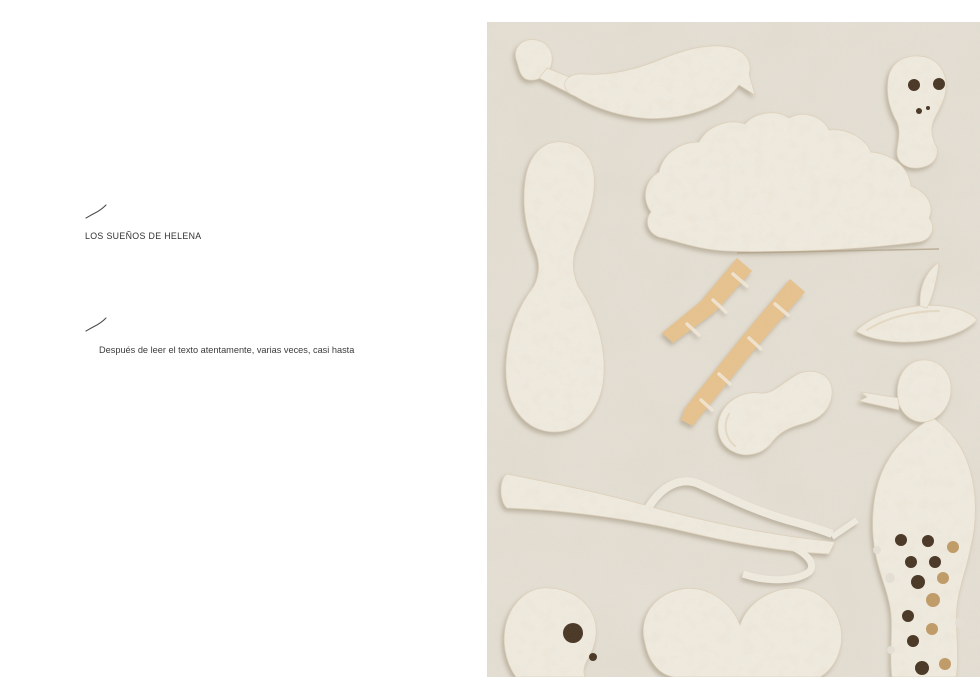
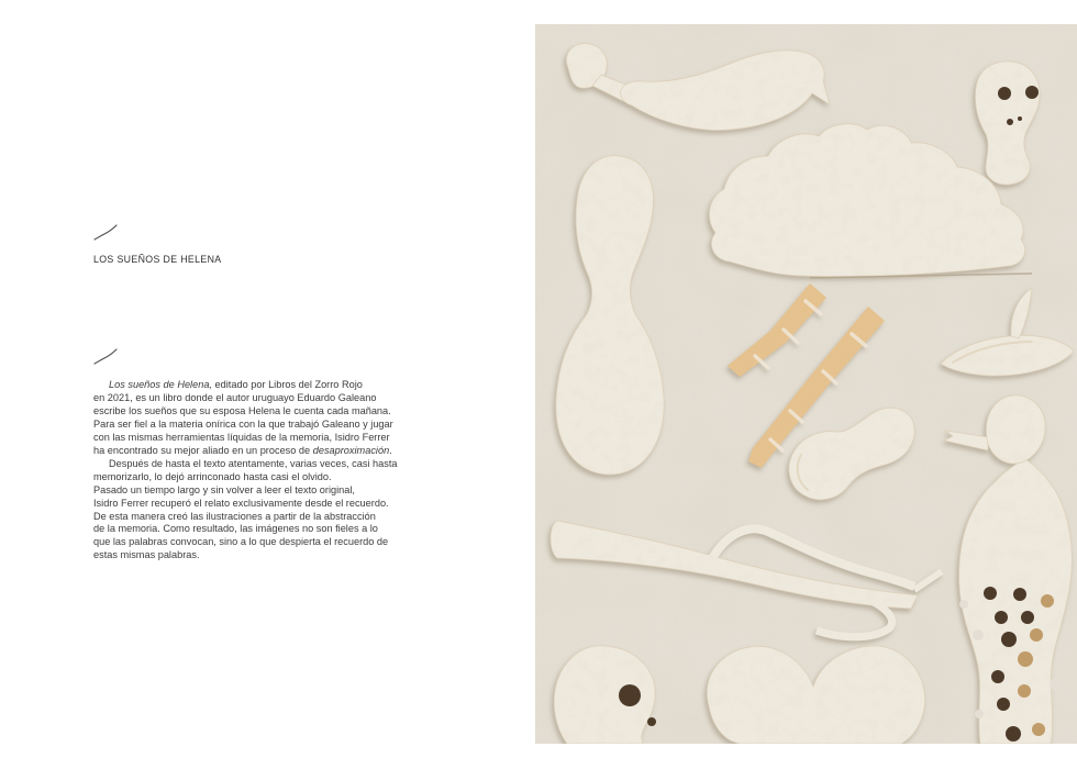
  LOS SUEÑOS DE HELENA
+ Los sueños de Helena, editado por Libros del Zorro Rojo
+ en 2021, es un libro donde el autor uruguayo Eduardo Galeano
+ escribe los sueños que su esposa Helena le cuenta cada mañana.
+ Para ser fiel a la materia onírica con la que trabajó Galeano y jugar
+ con las mismas herramientas líquidas de la memoria, Isidro Ferrer
+ ha encontrado su mejor aliado en un proceso de desaproximación.
- Después de leer el texto atentamente, varias veces, casi hasta
+ Después de hasta el texto atentamente, varias veces, casi hasta
+ memorizarlo, lo dejó arrinconado hasta casi el olvido.
+ Pasado un tiempo largo y sin volver a leer el texto original,
+ Isidro Ferrer recuperó el relato exclusivamente desde el recuerdo.
+ De esta manera creó las ilustraciones a partir de la abstracción
+ de la memoria. Como resultado, las imágenes no son fieles a lo
+ que las palabras convocan, sino a lo que despierta el recuerdo de
+ estas mismas palabras.
